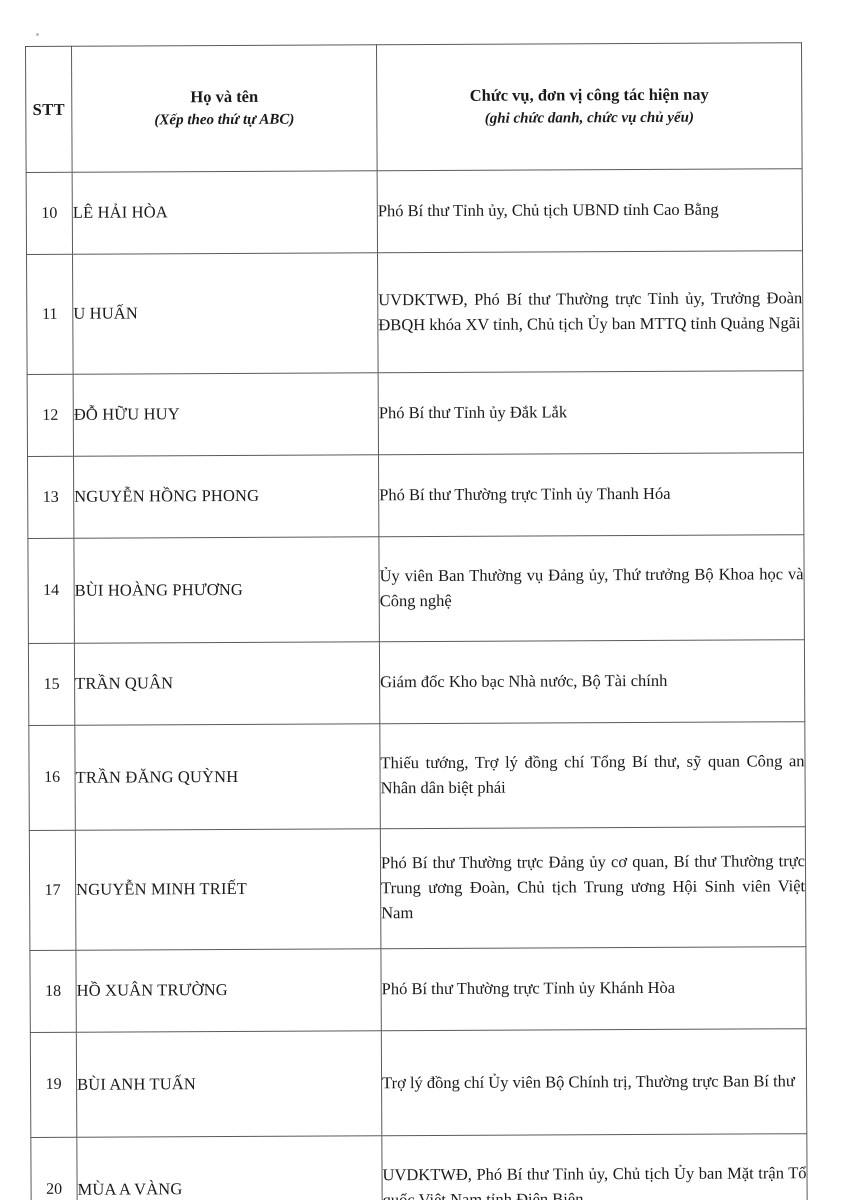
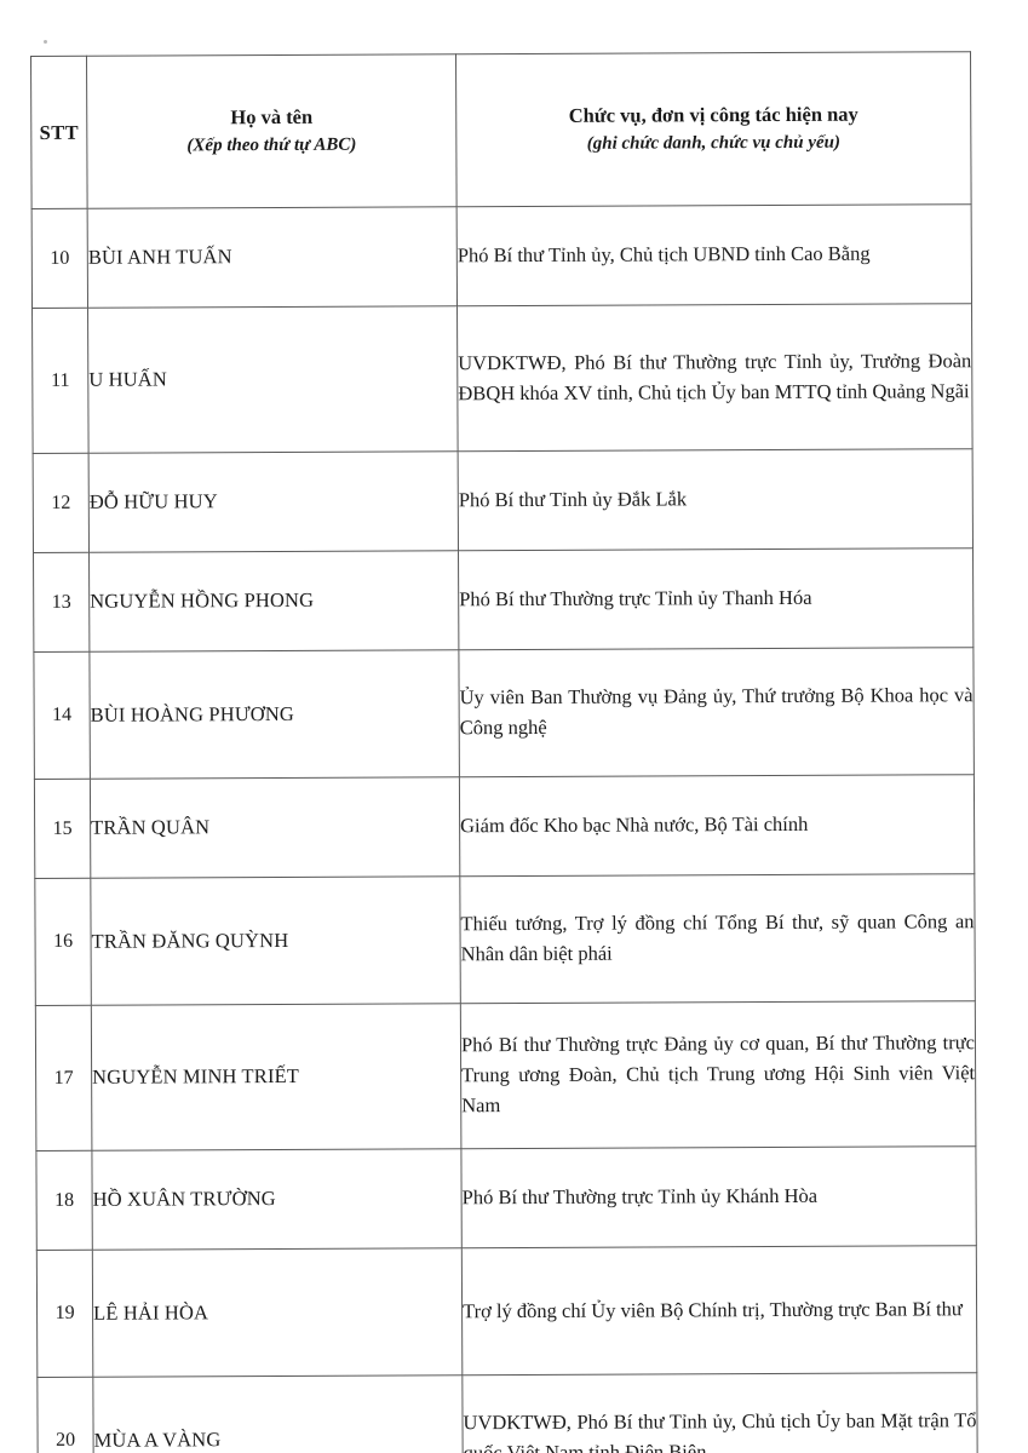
  STT	Họ và tên (Xếp theo thứ tự ABC)	Chức vụ, đơn vị công tác hiện nay (ghi chức danh, chức vụ chủ yếu)
- 10	LÊ HẢI HÒA	Phó Bí thư Tỉnh ủy, Chủ tịch UBND tỉnh Cao Bằng
+ 10	BÙI ANH TUẤN	Phó Bí thư Tỉnh ủy, Chủ tịch UBND tỉnh Cao Bằng
  11	U HUẤN	UVDKTWĐ, Phó Bí thư Thường trực Tỉnh ủy, Trưởng Đoàn ĐBQH khóa XV tỉnh, Chủ tịch Ủy ban MTTQ tỉnh Quảng Ngãi
  12	ĐỖ HỮU HUY	Phó Bí thư Tỉnh ủy Đắk Lắk
  13	NGUYỄN HỒNG PHONG	Phó Bí thư Thường trực Tỉnh ủy Thanh Hóa
  14	BÙI HOÀNG PHƯƠNG	Ủy viên Ban Thường vụ Đảng ủy, Thứ trưởng Bộ Khoa học và Công nghệ
  15	TRẦN QUÂN	Giám đốc Kho bạc Nhà nước, Bộ Tài chính
  16	TRẦN ĐĂNG QUỲNH	Thiếu tướng, Trợ lý đồng chí Tổng Bí thư, sỹ quan Công an Nhân dân biệt phái
  17	NGUYỄN MINH TRIẾT	Phó Bí thư Thường trực Đảng ủy cơ quan, Bí thư Thường trực Trung ương Đoàn, Chủ tịch Trung ương Hội Sinh viên Việt Nam
  18	HỒ XUÂN TRƯỜNG	Phó Bí thư Thường trực Tỉnh ủy Khánh Hòa
- 19	BÙI ANH TUẤN	Trợ lý đồng chí Ủy viên Bộ Chính trị, Thường trực Ban Bí thư
+ 19	LÊ HẢI HÒA	Trợ lý đồng chí Ủy viên Bộ Chính trị, Thường trực Ban Bí thư
  20	MÙA A VÀNG	UVDKTWĐ, Phó Bí thư Tỉnh ủy, Chủ tịch Ủy ban Mặt trận Tổ ệt Nam tỉnh Điện Biên
